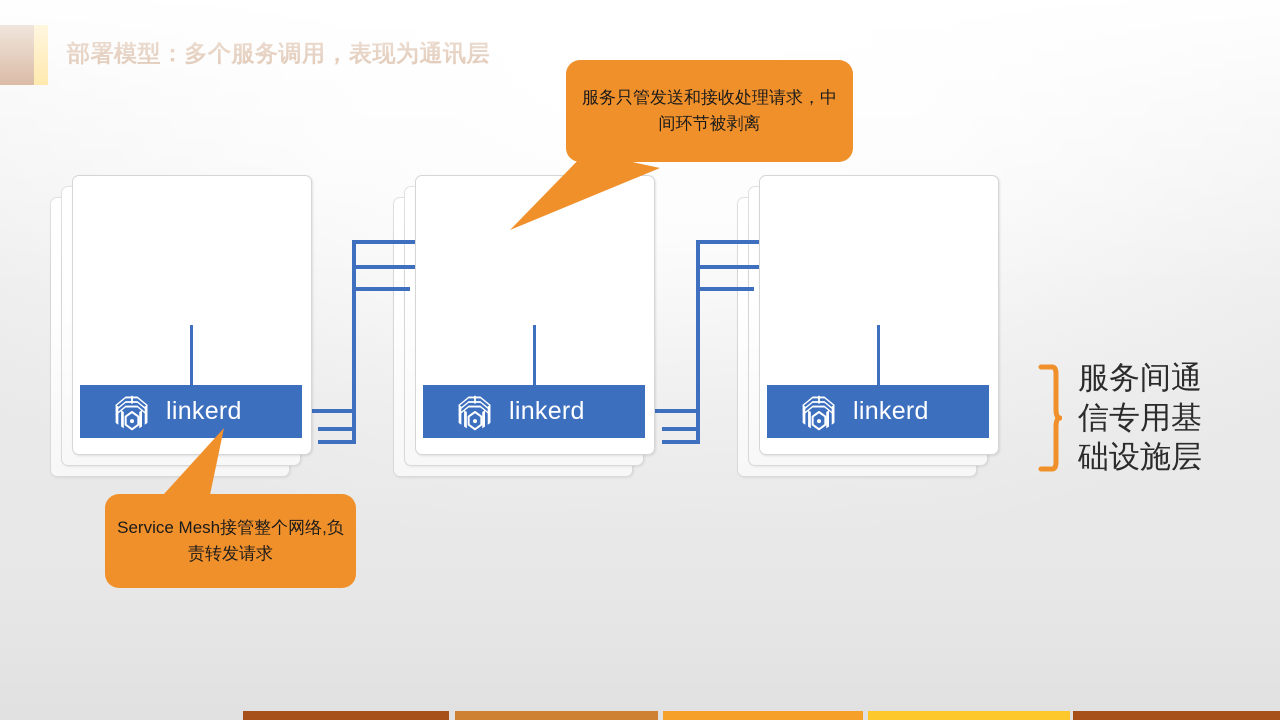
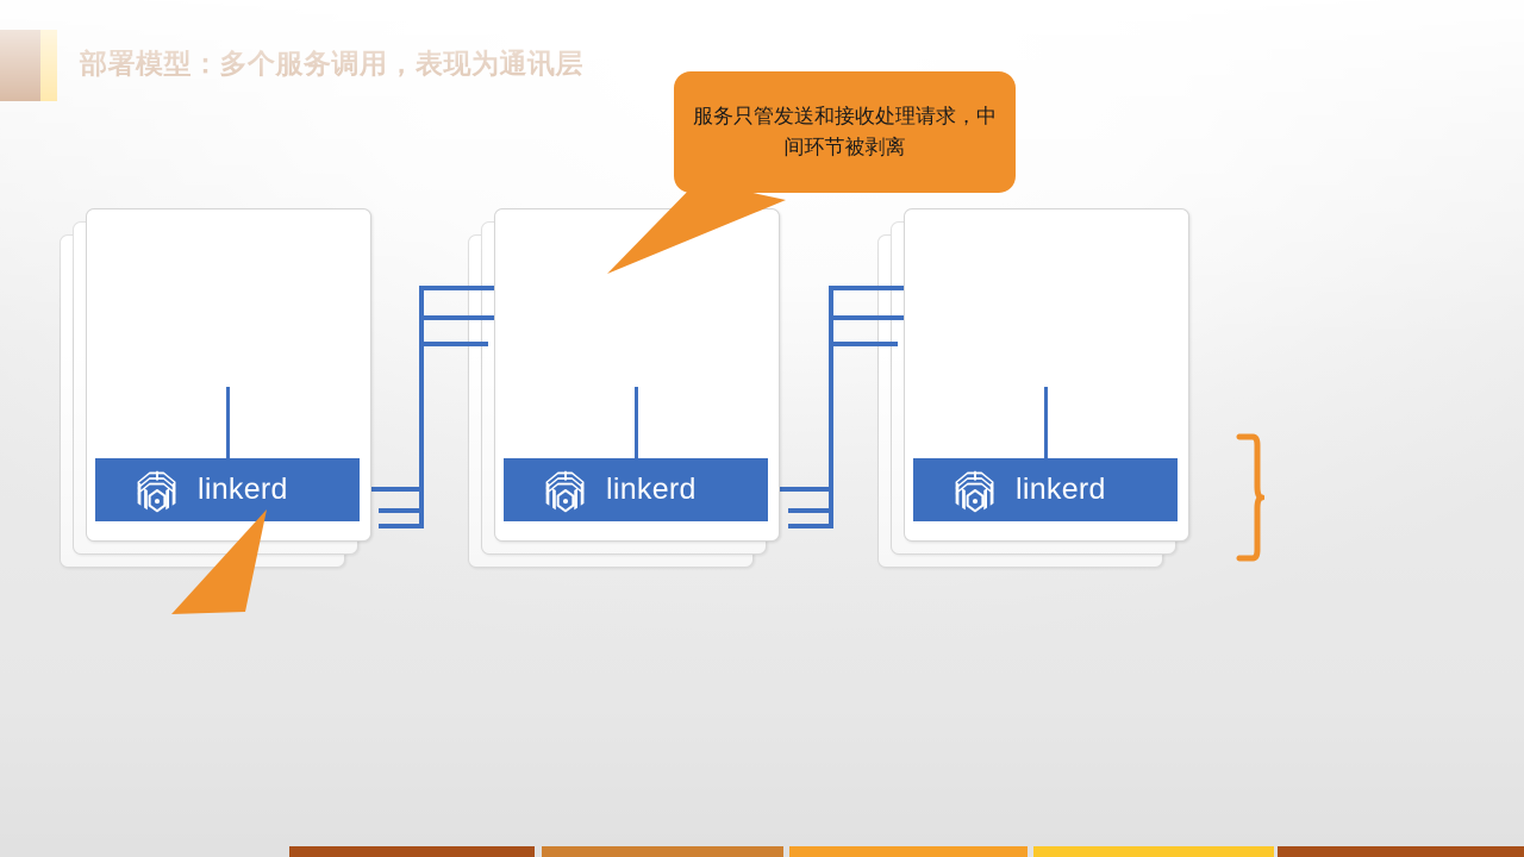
  linkerd
  linkerd
  linkerd
  服务只管发送和接收处理请求，中间环节被剥离
- Service Mesh接管整个网络,负责转发请求
- 服务间通
- 信专用基
- 础设施层
